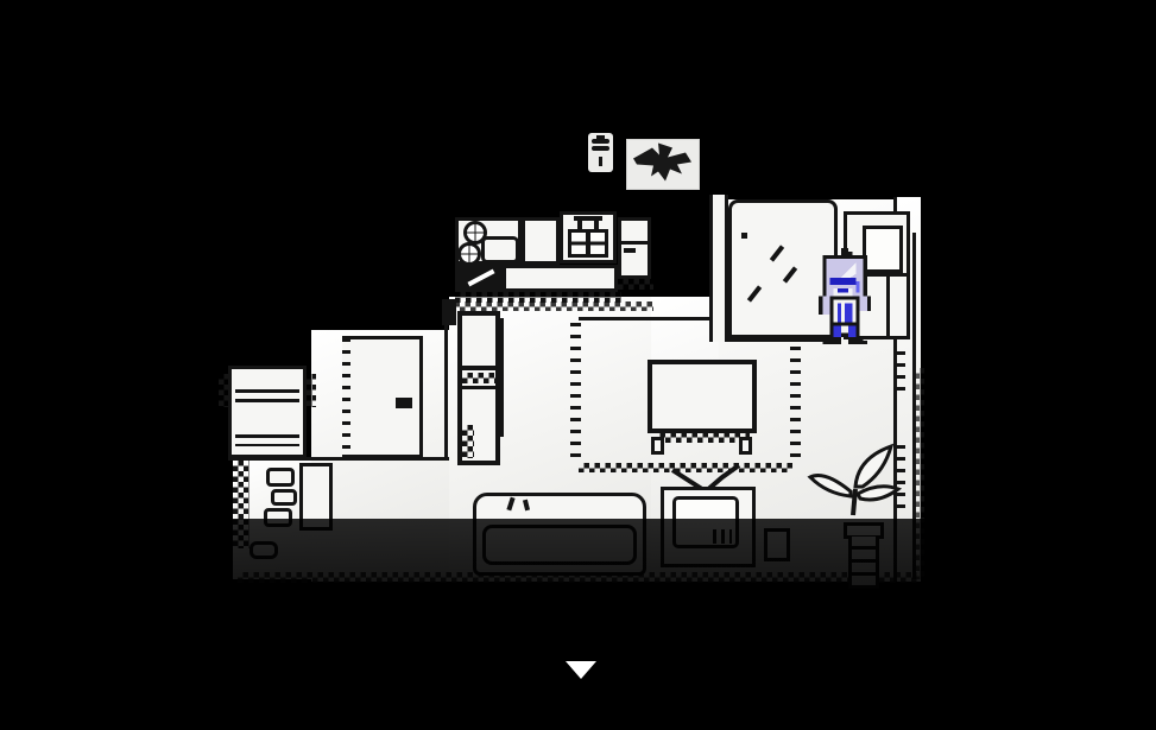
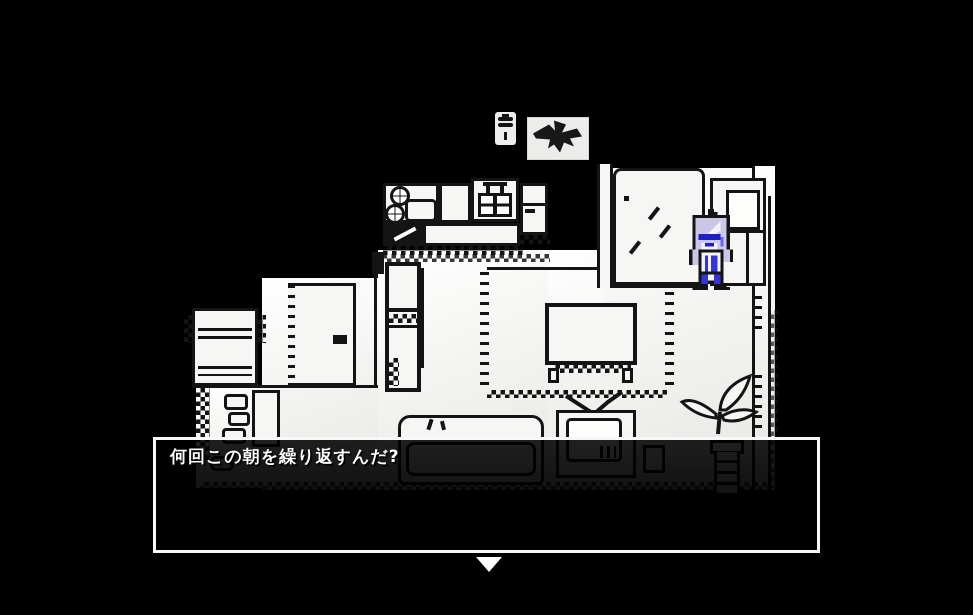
+ 何回この朝を繰り返すんだ?
